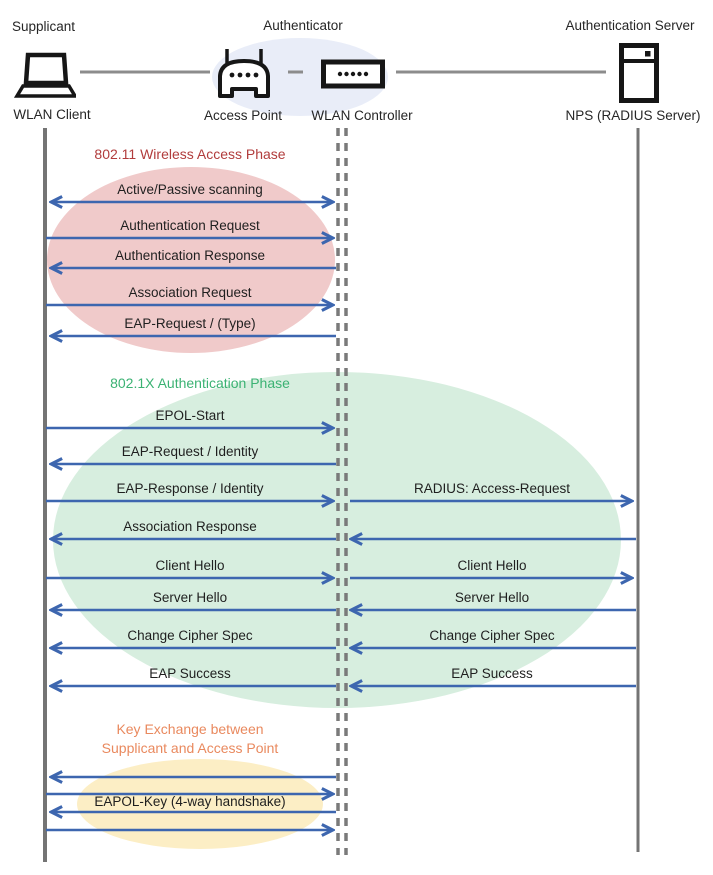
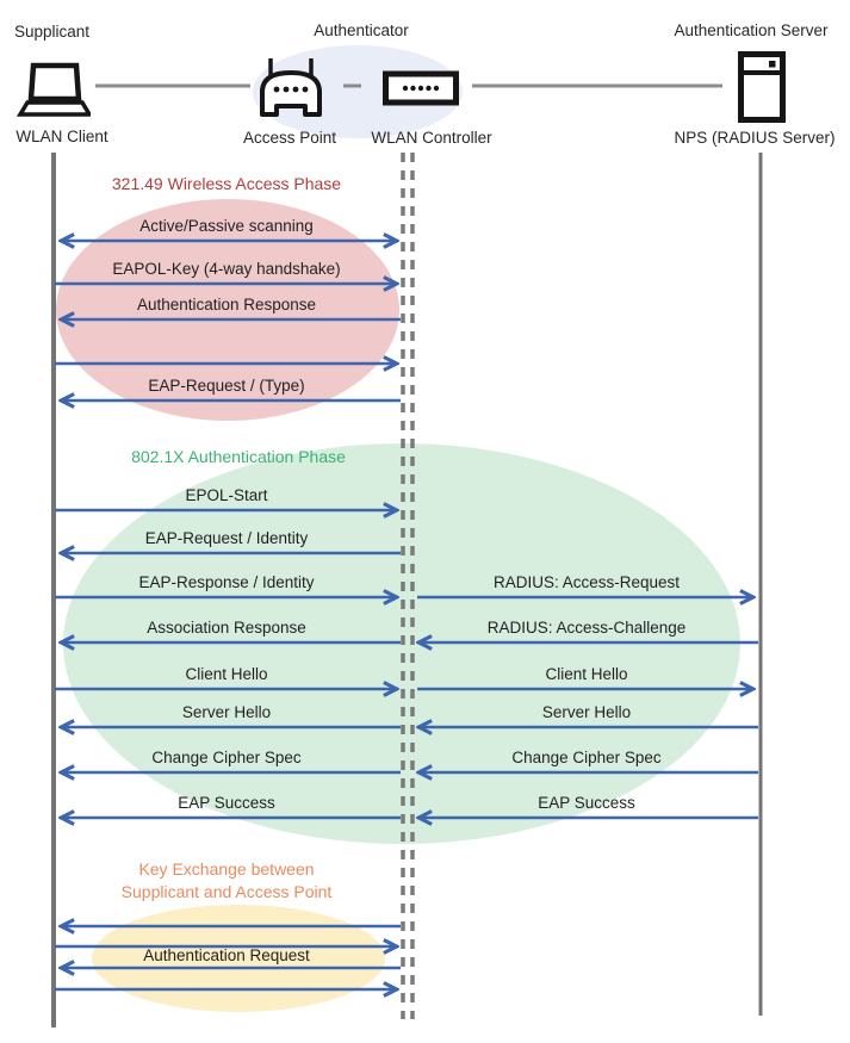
  Supplicant
  Authenticator
  Authentication Server
  WLAN Client
  Access Point
  WLAN Controller
  NPS (RADIUS Server)
- 802.11 Wireless Access Phase
+ 321.49 Wireless Access Phase
  802.1X Authentication Phase
  Key Exchange between
  Supplicant and Access Point
  Active/Passive scanning
- Authentication Request
+ EAPOL-Key (4-way handshake)
  Authentication Response
- Association Request
  EAP-Request / (Type)
  EPOL-Start
  EAP-Request / Identity
  EAP-Response / Identity
  Association Response
  Client Hello
  Server Hello
  Change Cipher Spec
  EAP Success
- EAPOL-Key (4-way handshake)
+ Authentication Request
  RADIUS: Access-Request
+ RADIUS: Access-Challenge
  Client Hello
  Server Hello
  Change Cipher Spec
  EAP Success
